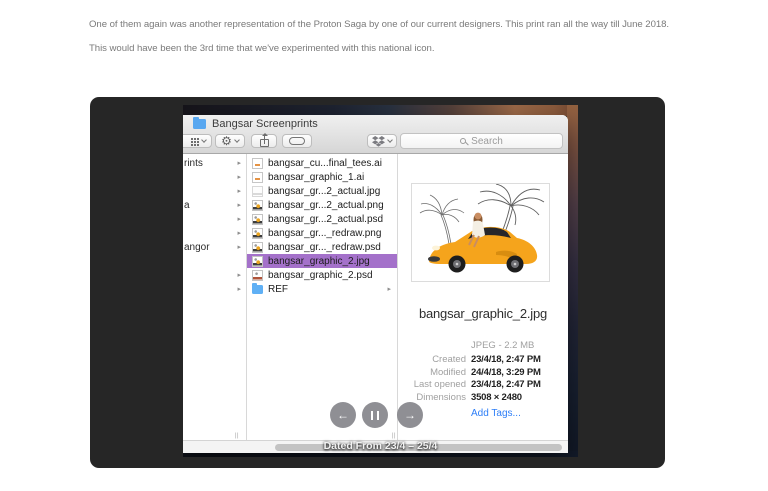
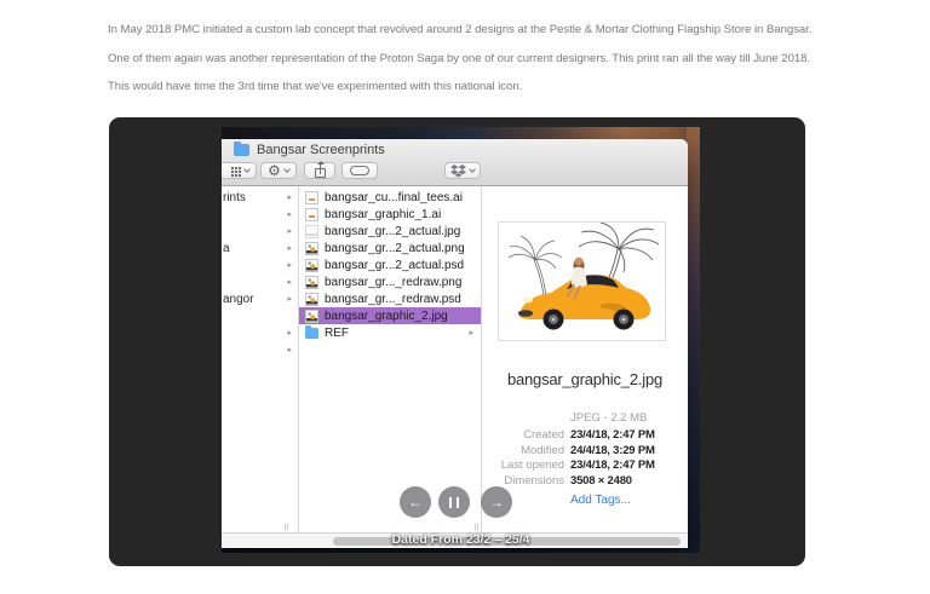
+ In May 2018 PMC initiated a custom lab concept that revolved around 2 designs at the Pestle & Mortar Clothing Flagship Store in Bangsar.
  One of them again was another representation of the Proton Saga by one of our current designers. This print ran all the way till June 2018.
- This would have been the 3rd time that we've experimented with this national icon.
+ This would have time the 3rd time that we've experimented with this national icon.
  Bangsar Screenprints
- Search
  rints
  a
  angor
  bangsar_cu...final_tees.ai
  bangsar_graphic_1.ai
  bangsar_gr...2_actual.jpg
  bangsar_gr...2_actual.png
  bangsar_gr...2_actual.psd
  bangsar_gr..._redraw.png
  bangsar_gr..._redraw.psd
  bangsar_graphic_2.jpg
- bangsar_graphic_2.psd
  REF
  bangsar_graphic_2.jpg
  JPEG - 2.2 MB
  Created
  23/4/18, 2:47 PM
  Modified
  24/4/18, 3:29 PM
  Last opened
  23/4/18, 2:47 PM
  Dimensions
  3508 × 2480
  Add Tags...
- Dated From 23/4 – 25/4
+ Dated From 23/2 – 25/4
